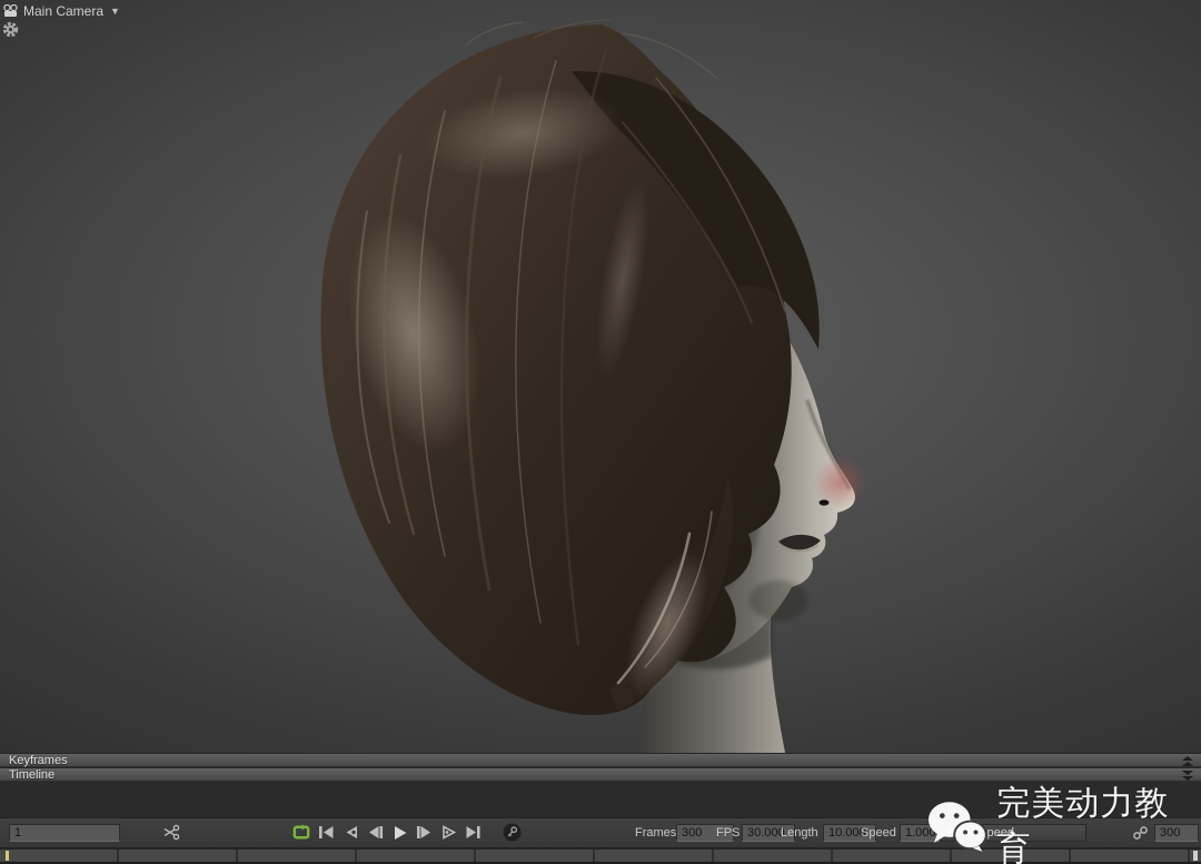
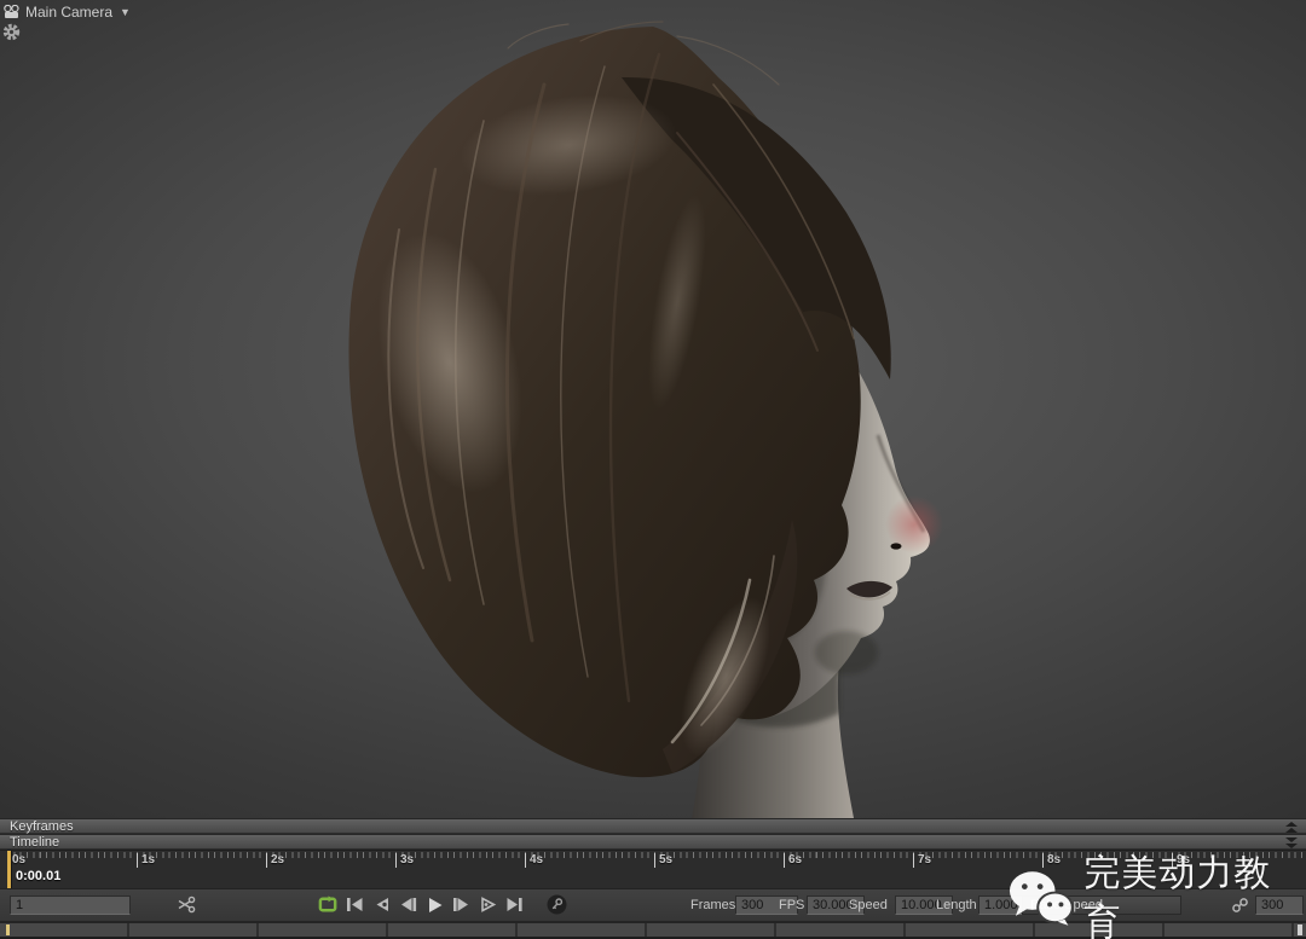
  Main Camera
  ▼
  Keyframes
  Timeline
+ 0s
+ 1s
+ 2s
+ 3s
+ 4s
+ 5s
+ 6s
+ 7s
+ 8s
+ 9s
+ 0:00.01
  1
  Frames
  300
  FPS
  30.000
- Length
+ Speed
  10.000
- Speed
+ Length
  1.000
  300
  完美动力教育
